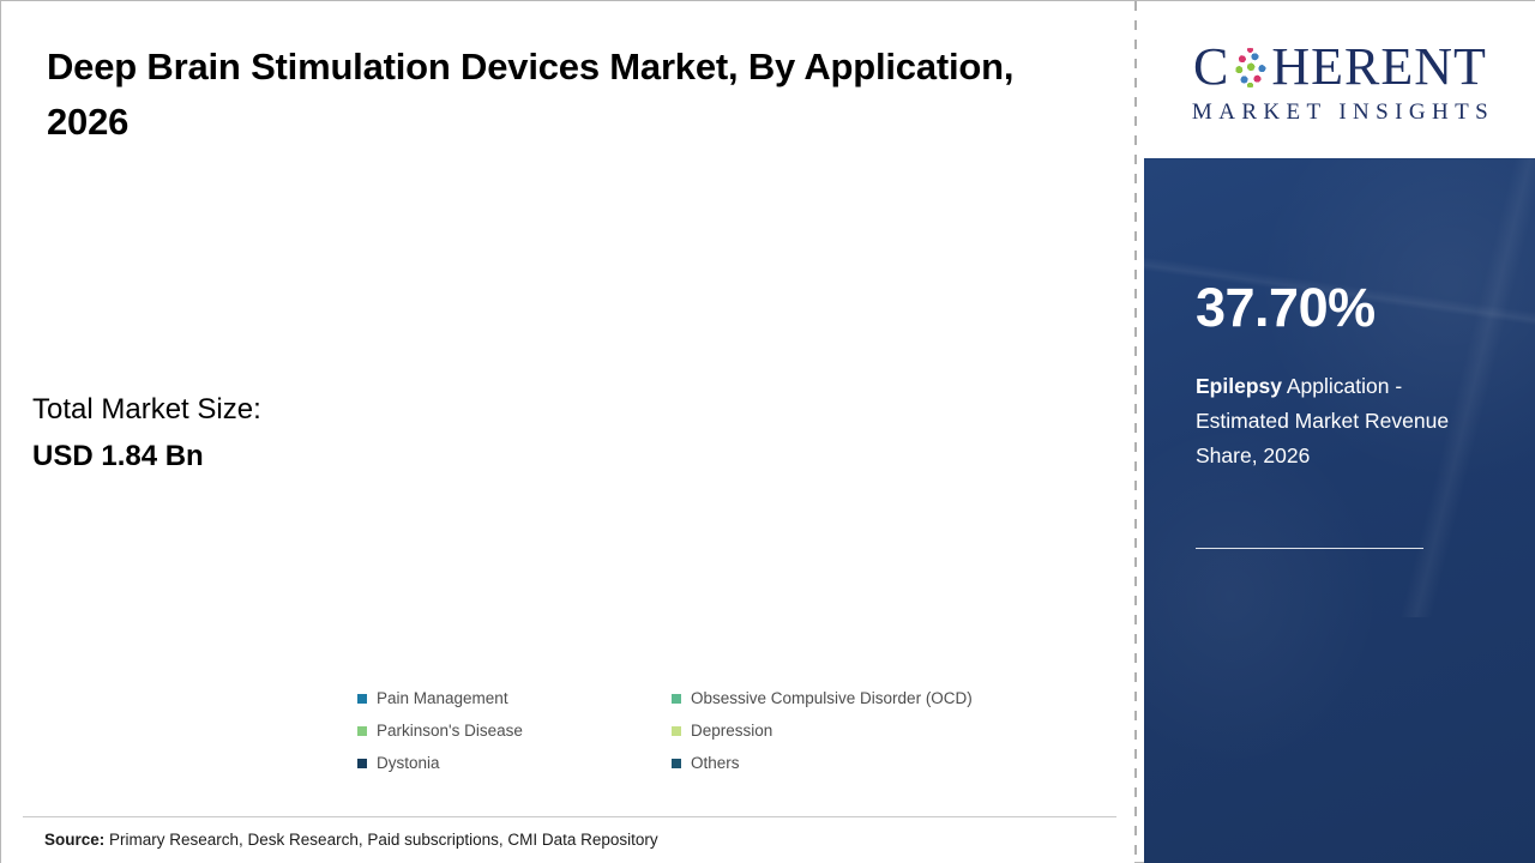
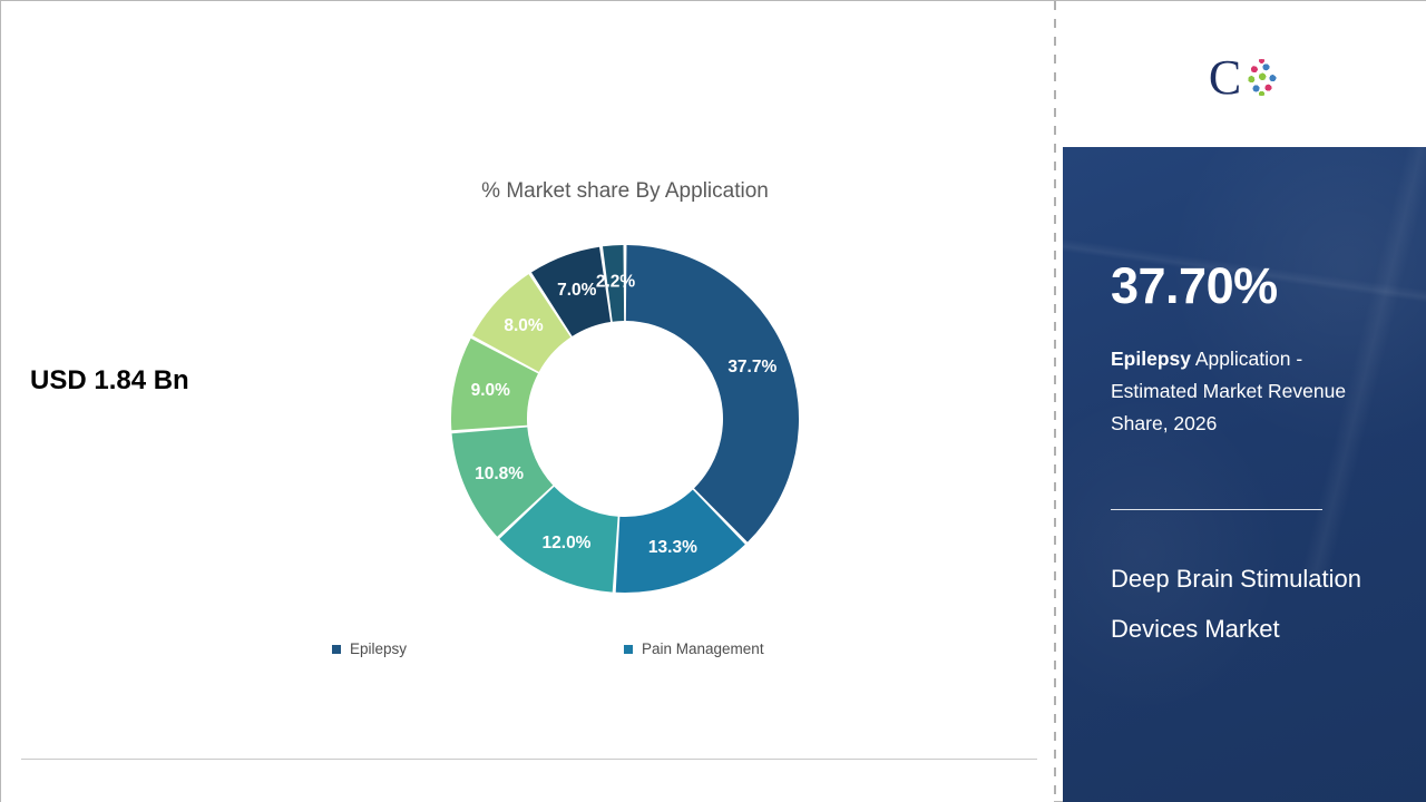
- Deep Brain Stimulation Devices Market, By Application, 2026
- Total Market Size:
  USD 1.84 Bn
+ % Market share By Application
+ 37.7%
+ 13.3%
+ 12.0%
+ 10.8%
+ 9.0%
+ 8.0%
+ 7.0%
+ 2.2%
+ Epilepsy
  Pain Management
- Obsessive Compulsive Disorder (OCD)
- Parkinson's Disease
- Depression
- Dystonia
- Others
- Source: Primary Research, Desk Research, Paid subscriptions, CMI Data Repository
  C
- HERENT
- MARKET INSIGHTS
  37.70
  Epilepsy Applic Estimated Mark Share, 2026
+ Deep Brain Stimulation Devices Market
